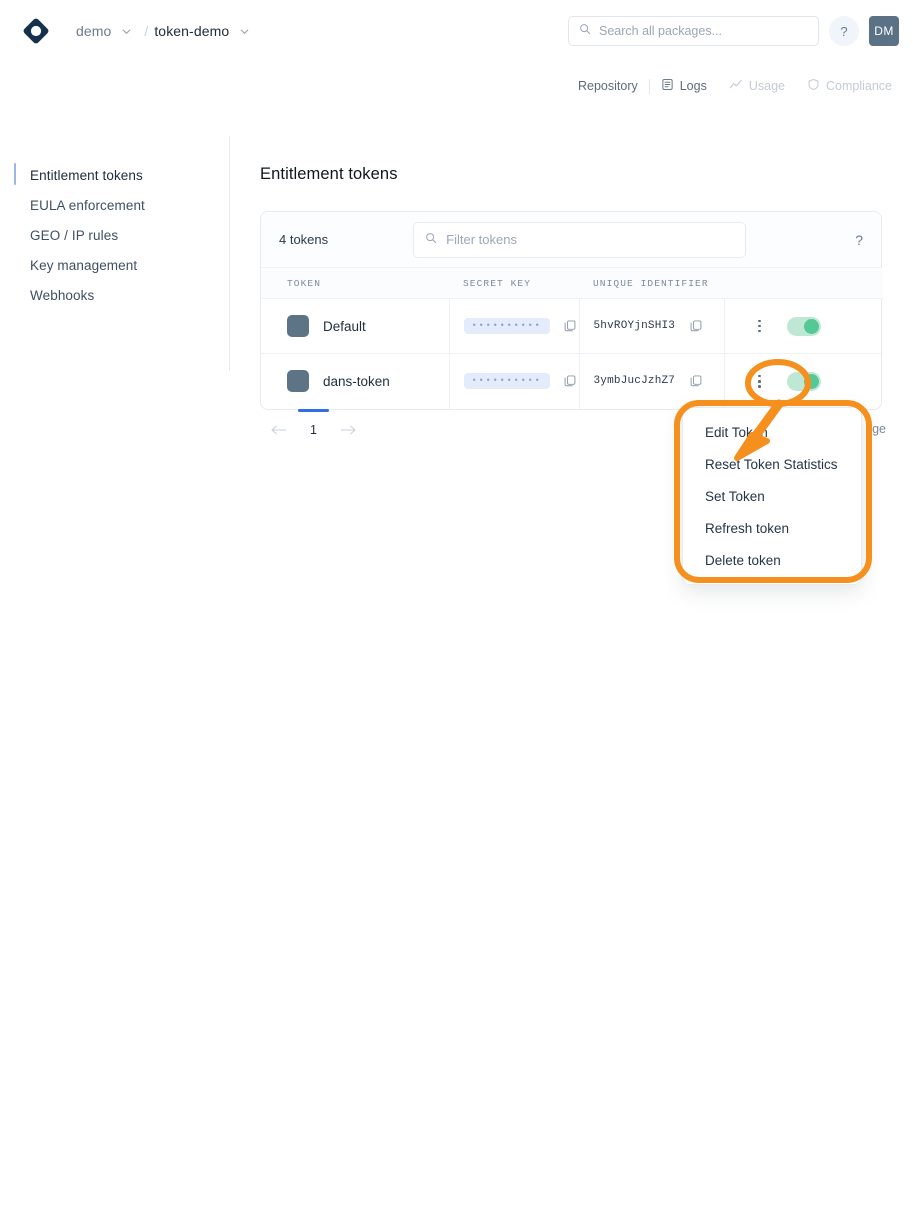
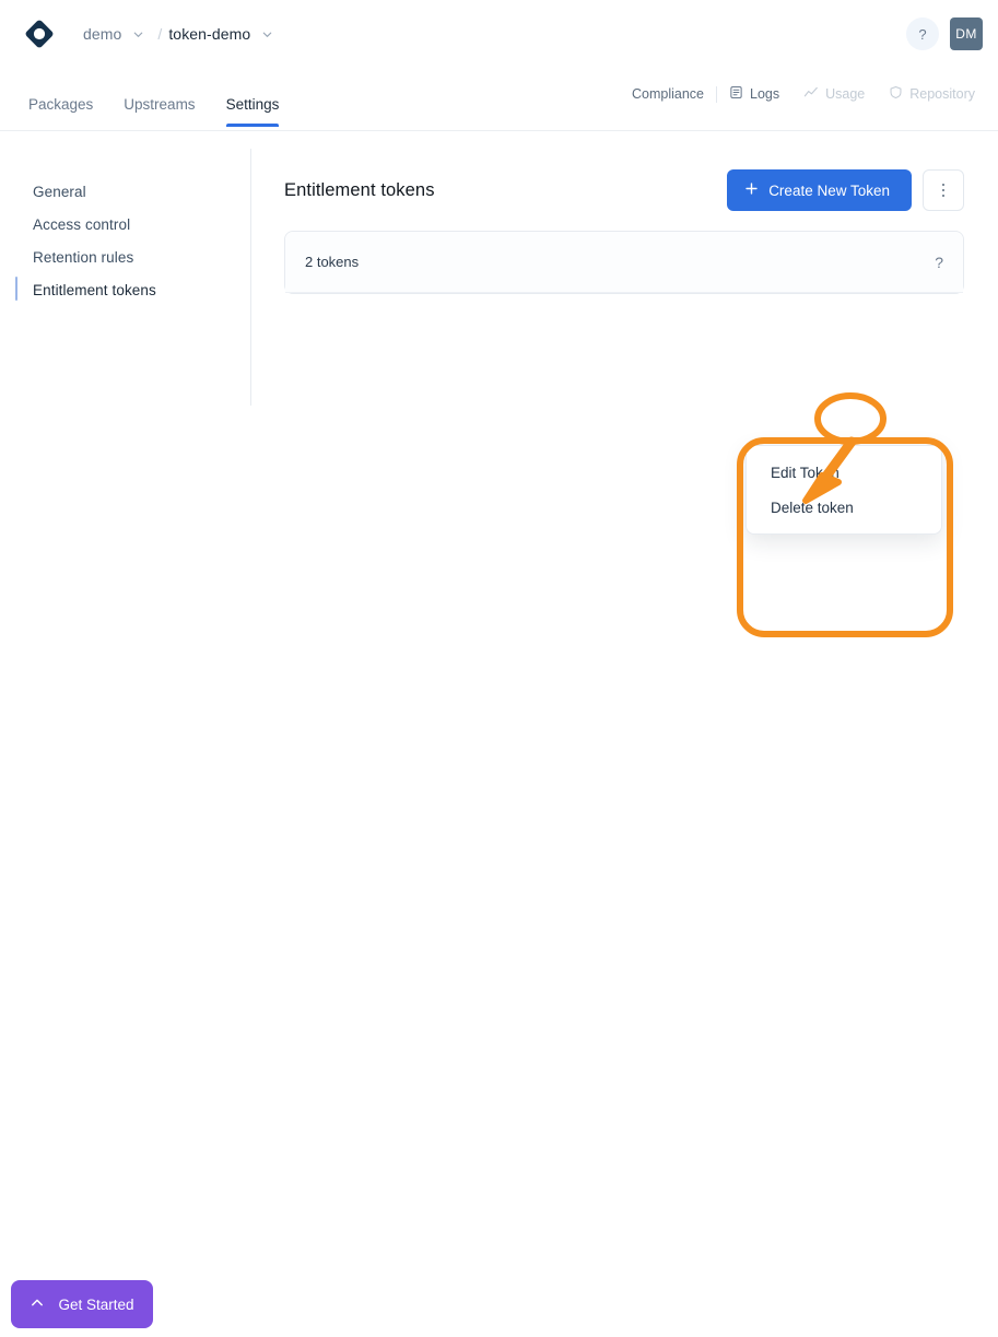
  demo
  /
  token-demo
- Search all packages...
  ?
  DM
+ Packages
+ Upstreams
+ Settings
- Repository
+ Compliance
  Logs
  Usage
- Compliance
+ Repository
+ General
+ Access control
+ Retention rules
  Entitlement tokens
- EULA enforcement
- GEO / IP rules
- Key management
- Webhooks
  Entitlement tokens
+ Create New Token
- 4 tokens
+ 2 tokens
- Filter tokens
  ?
- TOKEN	SECRET KEY	UNIQUE IDENTIFIER
- Default	••••••••••	5hvROYjnSHI3
- dans-token	••••••••••	3ymbJucJzhZ7
- 1
- ge
  Edit Tok
- Reset Token Statistics
- Set Token
- Refresh token
  Delete token
+ Get Started
